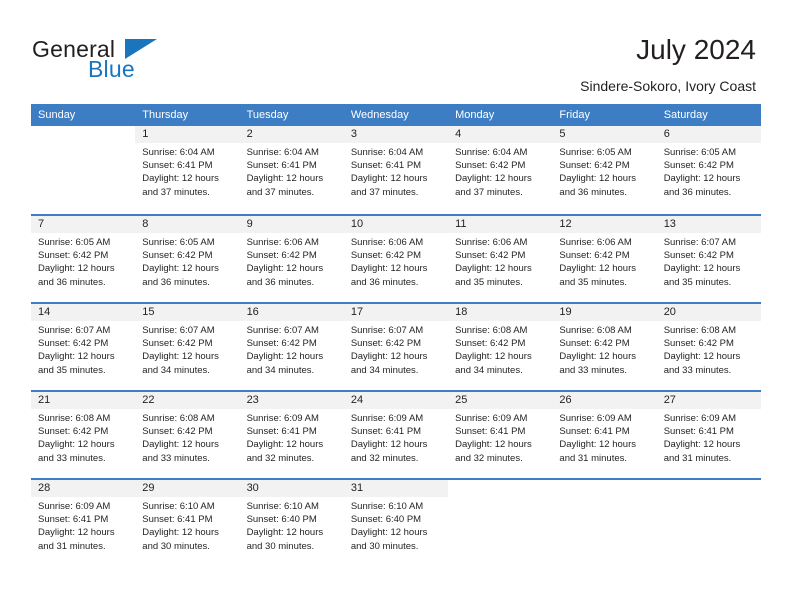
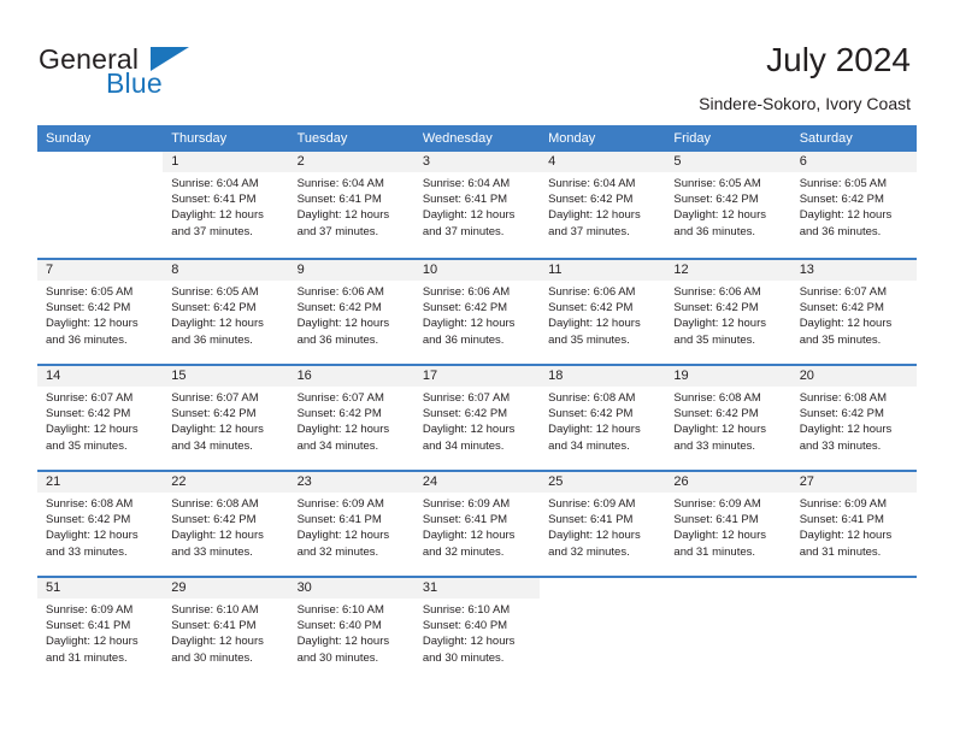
  General
  Blue
  July 2024
  Sindere-Sokoro, Ivory Coast
  Sunday
  Thursday
  Tuesday
  Wednesday
  Monday
  Friday
  Saturday
  1
  Sunrise: 6:04 AM
  Sunset: 6:41 PM
  Daylight: 12 hours
  and 37 minutes.
  2
  Sunrise: 6:04 AM
  Sunset: 6:41 PM
  Daylight: 12 hours
  and 37 minutes.
  3
  Sunrise: 6:04 AM
  Sunset: 6:41 PM
  Daylight: 12 hours
  and 37 minutes.
  4
  Sunrise: 6:04 AM
  Sunset: 6:42 PM
  Daylight: 12 hours
  and 37 minutes.
  5
  Sunrise: 6:05 AM
  Sunset: 6:42 PM
  Daylight: 12 hours
  and 36 minutes.
  6
  Sunrise: 6:05 AM
  Sunset: 6:42 PM
  Daylight: 12 hours
  and 36 minutes.
  7
  Sunrise: 6:05 AM
  Sunset: 6:42 PM
  Daylight: 12 hours
  and 36 minutes.
  8
  Sunrise: 6:05 AM
  Sunset: 6:42 PM
  Daylight: 12 hours
  and 36 minutes.
  9
  Sunrise: 6:06 AM
  Sunset: 6:42 PM
  Daylight: 12 hours
  and 36 minutes.
  10
  Sunrise: 6:06 AM
  Sunset: 6:42 PM
  Daylight: 12 hours
  and 36 minutes.
  11
  Sunrise: 6:06 AM
  Sunset: 6:42 PM
  Daylight: 12 hours
  and 35 minutes.
  12
  Sunrise: 6:06 AM
  Sunset: 6:42 PM
  Daylight: 12 hours
  and 35 minutes.
  13
  Sunrise: 6:07 AM
  Sunset: 6:42 PM
  Daylight: 12 hours
  and 35 minutes.
  14
  Sunrise: 6:07 AM
  Sunset: 6:42 PM
  Daylight: 12 hours
  and 35 minutes.
  15
  Sunrise: 6:07 AM
  Sunset: 6:42 PM
  Daylight: 12 hours
  and 34 minutes.
  16
  Sunrise: 6:07 AM
  Sunset: 6:42 PM
  Daylight: 12 hours
  and 34 minutes.
  17
  Sunrise: 6:07 AM
  Sunset: 6:42 PM
  Daylight: 12 hours
  and 34 minutes.
  18
  Sunrise: 6:08 AM
  Sunset: 6:42 PM
  Daylight: 12 hours
  and 34 minutes.
  19
  Sunrise: 6:08 AM
  Sunset: 6:42 PM
  Daylight: 12 hours
  and 33 minutes.
  20
  Sunrise: 6:08 AM
  Sunset: 6:42 PM
  Daylight: 12 hours
  and 33 minutes.
  21
  Sunrise: 6:08 AM
  Sunset: 6:42 PM
  Daylight: 12 hours
  and 33 minutes.
  22
  Sunrise: 6:08 AM
  Sunset: 6:42 PM
  Daylight: 12 hours
  and 33 minutes.
  23
  Sunrise: 6:09 AM
  Sunset: 6:41 PM
  Daylight: 12 hours
  and 32 minutes.
  24
  Sunrise: 6:09 AM
  Sunset: 6:41 PM
  Daylight: 12 hours
  and 32 minutes.
  25
  Sunrise: 6:09 AM
  Sunset: 6:41 PM
  Daylight: 12 hours
  and 32 minutes.
  26
  Sunrise: 6:09 AM
  Sunset: 6:41 PM
  Daylight: 12 hours
  and 31 minutes.
  27
  Sunrise: 6:09 AM
  Sunset: 6:41 PM
  Daylight: 12 hours
  and 31 minutes.
- 28
+ 51
  Sunrise: 6:09 AM
  Sunset: 6:41 PM
  Daylight: 12 hours
  and 31 minutes.
  29
  Sunrise: 6:10 AM
  Sunset: 6:41 PM
  Daylight: 12 hours
  and 30 minutes.
  30
  Sunrise: 6:10 AM
  Sunset: 6:40 PM
  Daylight: 12 hours
  and 30 minutes.
  31
  Sunrise: 6:10 AM
  Sunset: 6:40 PM
  Daylight: 12 hours
  and 30 minutes.
